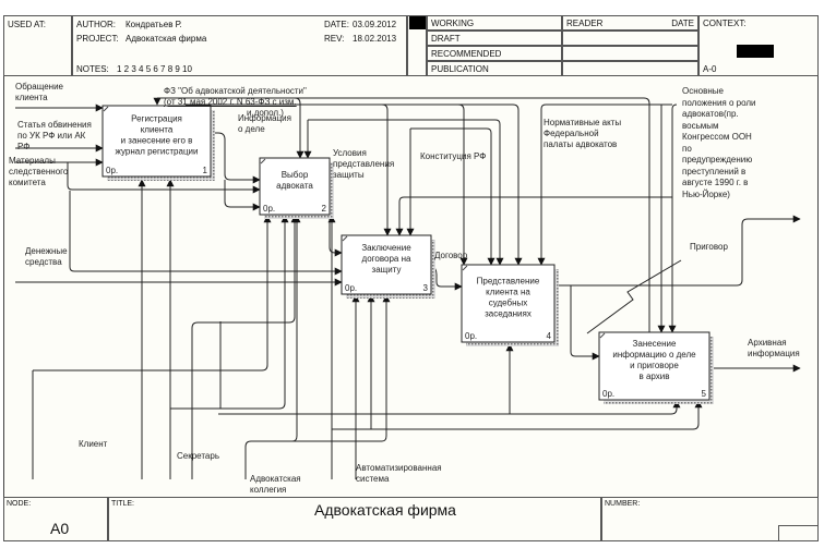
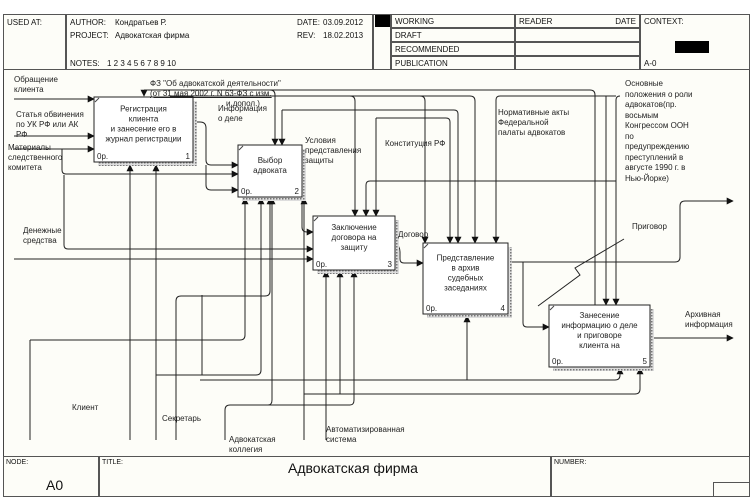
  USED AT:
  AUTHOR:
  Кондратьев Р.
  PROJECT:
  Адвокатская фирма
  NOTES:
  1 2 3 4 5 6 7 8 9 10
  DATE:
  03.09.2012
  REV:
  18.02.2013
  WORKING
  DRAFT
  RECOMMENDED
  PUBLICATION
  READER
  DATE
  CONTEXT:
  A-0
  Регистрация
  клиента
  и занесение его в
  журнал регистрации
  0р.
  1
  Выбор
  адвоката
  0р.
  2
  Заключение
  договора на
  защиту
  0р.
  3
  Представление
- клиента на
+ в архив
  судебных
  заседаниях
  0р.
  4
  Занесение
  информацию о деле
  и приговоре
- в архив
+ клиента на
  0р.
  5
  Обращение
  клиента
  Статья обвинения
  по УК РФ или АК
  РФ
  Материалы
  следственного
  комитета
  Денежные
  средства
  ФЗ "Об адвокатской деятельности"
  (от 31 мая 2002 г. N 63-ФЗ с изм.
  и допол.)
  Информация
  о деле
  Условия
  представления
  защиты
  Конституция РФ
  Нормативные акты
  Федеральной
  палаты адвокатов
  Основные
  положения о роли
  адвокатов(пр.
  восьмым
  Конгрессом ООН
  по
  предупреждению
  преступлений в
  августе 1990 г. в
  Нью-Йорке)
  Договор
  Приговор
  Архивная
  информация
  Клиент
  Секретарь
  Адвокатская
  коллегия
  Автоматизированная
  система
  A0
  Адвокатская фирма
